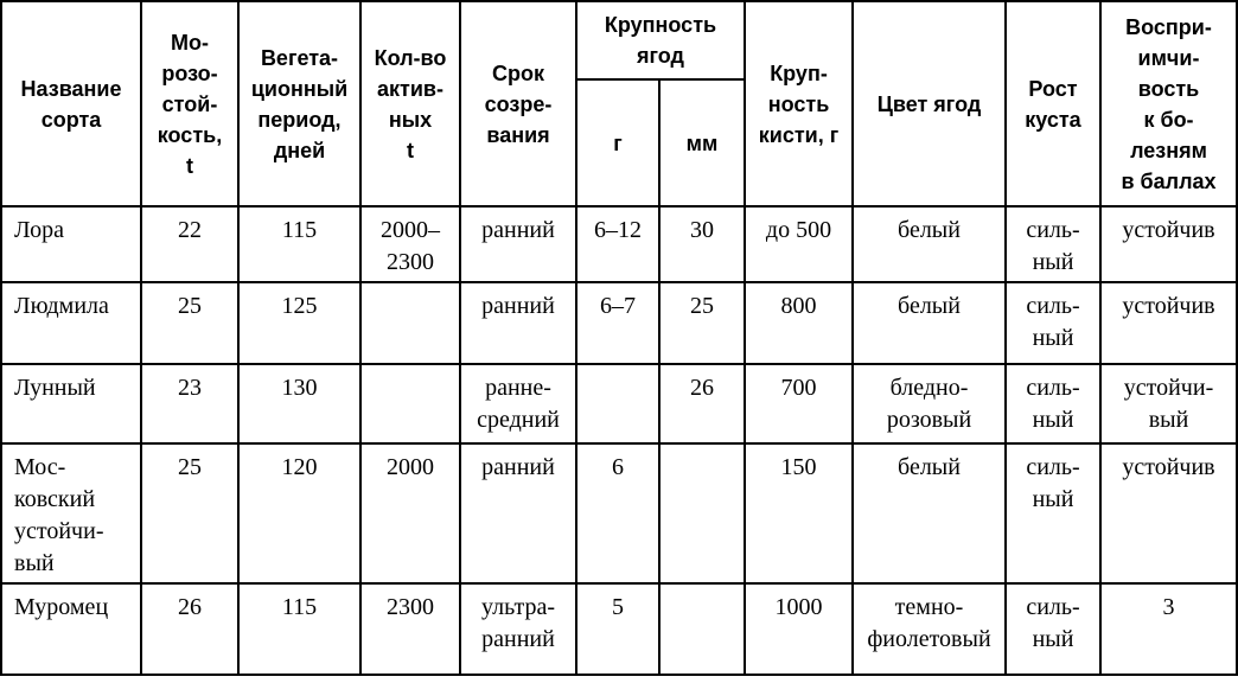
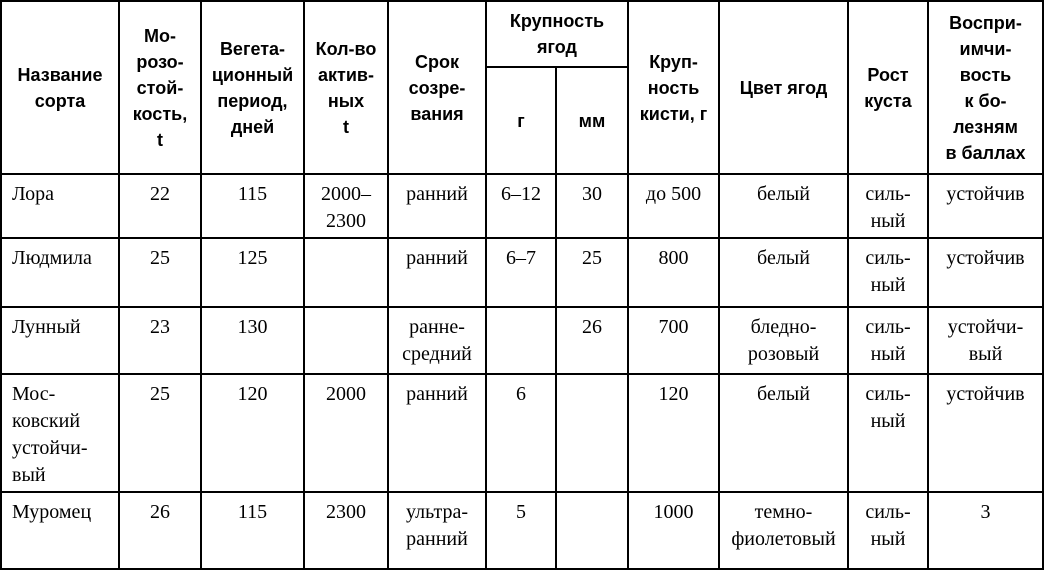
  Название сорта	Мо- розо- стой- кость, t	Вегета- ционный период, дней	Кол-во актив- ных t	Срок созре- вания	Крупность ягод	Круп- ность кисти, г	Цвет ягод	Рост куста	Воспри- имчи- вость к бо- лезням в баллах
  г	мм
  Лора	22	115	2000– 2300	ранний	6–12	30	до 500	белый	силь- ный	устойчив
  Людмила	25	125		ранний	6–7	25	800	белый	силь- ный	устойчив
  Лунный	23	130		ранне- средний		26	700	бледно- розовый	силь- ный	устойчи- вый
- Мос- ковский устойчи- вый	25	120	2000	ранний	6		150	белый	силь- ный	устойчив
+ Мос- ковский устойчи- вый	25	120	2000	ранний	6		120	белый	силь- ный	устойчив
  Муромец	26	115	2300	ультра- ранний	5		1000	темно- фиолетовый	силь- ный	3
